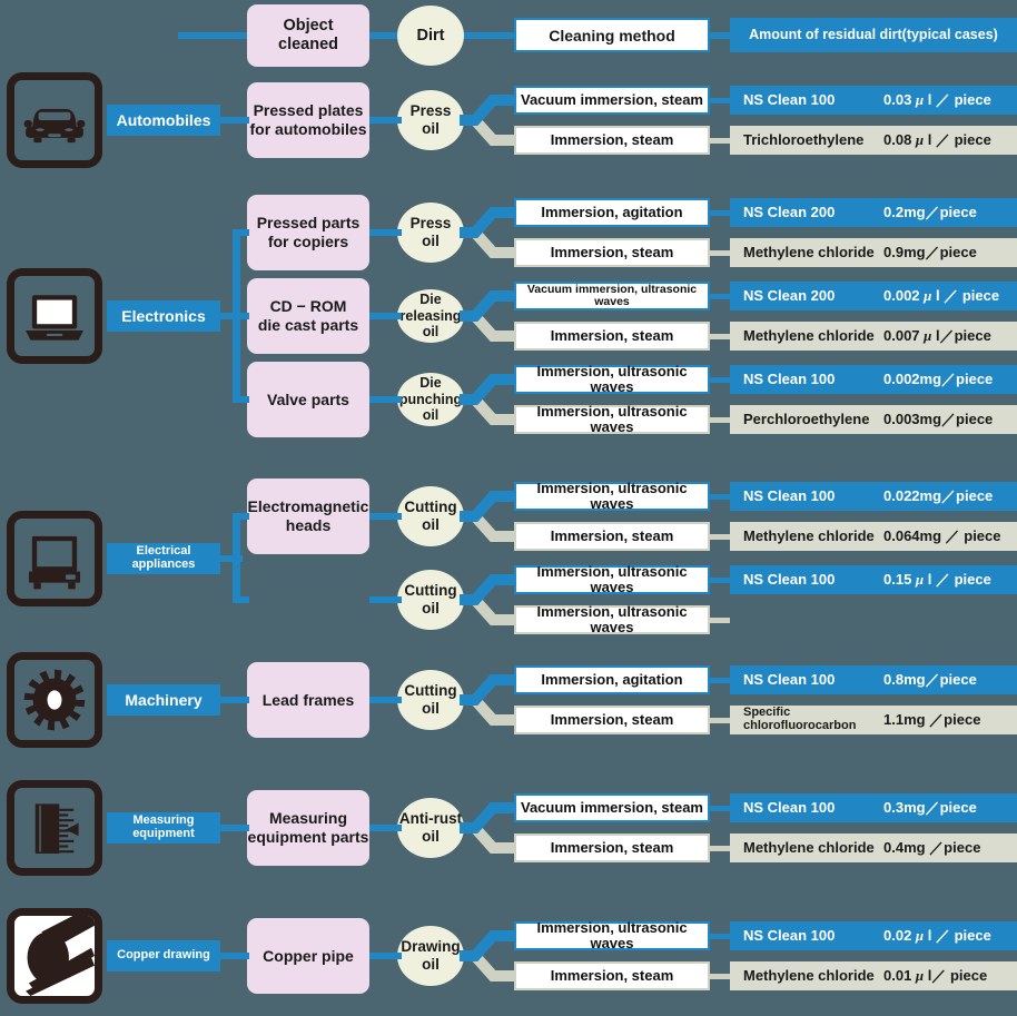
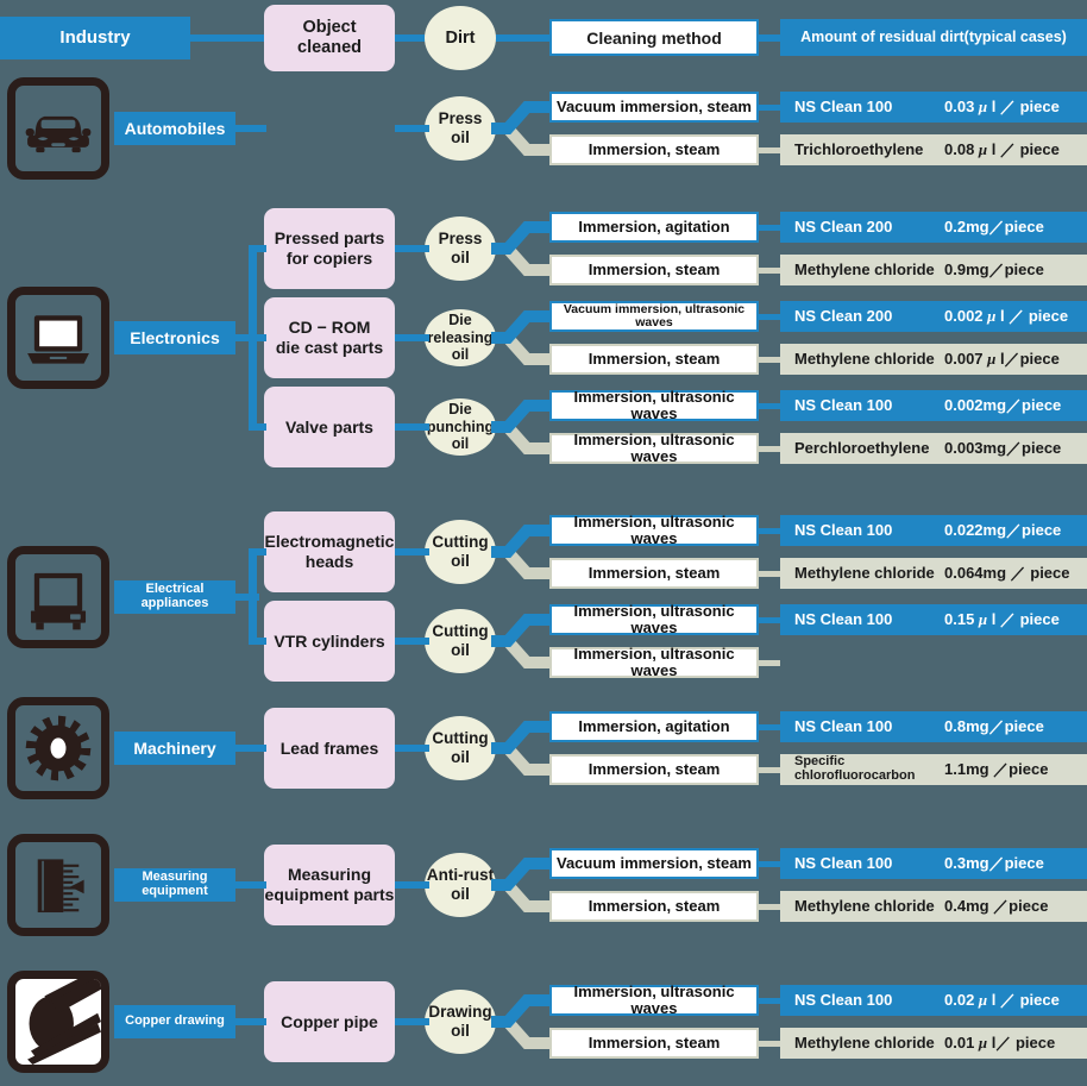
+ Industry
  Object
  cleaned
  Dirt
  Cleaning method
  Amount of residual dirt(typical cases)
  Vacuum immersion, steam
  NS Clean 100
  0.03 μ l ／ piece
  Immersion, steam
  Trichloroethylene
  0.08 μ l ／ piece
  Press
  oil
- Pressed plates
- for automobiles
  Automobiles
  Immersion, agitation
  NS Clean 200
  0.2mg／piece
  Immersion, steam
  Methylene chloride
  0.9mg／piece
  Press
  oil
  Pressed parts
  for copiers
  Vacuum immersion, ultrasonic waves
  NS Clean 200
  0.002 μ l ／ piece
  Immersion, steam
  Methylene chloride
  0.007 μ l／piece
  Die
  releasing
  oil
  CD − ROM
  die cast parts
  Immersion, ultrasonic waves
  NS Clean 100
  0.002mg／piece
  Immersion, ultrasonic waves
  Perchloroethylene
  0.003mg／piece
  Die
  punching
  oil
  Valve parts
  Electronics
  Immersion, ultrasonic waves
  NS Clean 100
  0.022mg／piece
  Immersion, steam
  Methylene chloride
  0.064mg ／ piece
  Cutting
  oil
  Electromagnetic
  heads
  Immersion, ultrasonic waves
  NS Clean 100
  0.15 μ l ／ piece
  Immersion, ultrasonic waves
  Cutting
  oil
+ VTR cylinders
  Electrical appliances
  Immersion, agitation
  NS Clean 100
  0.8mg／piece
  Immersion, steam
  Specific chlorofluorocarbon
  1.1mg ／piece
  Cutting
  oil
  Lead frames
  Machinery
  Vacuum immersion, steam
  NS Clean 100
  0.3mg／piece
  Immersion, steam
  Methylene chloride
  0.4mg ／piece
  Anti-rust
  oil
  Measuring
  equipment parts
  Measuring equipment
  Immersion, ultrasonic waves
  NS Clean 100
  0.02 μ l ／ piece
  Immersion, steam
  Methylene chloride
  0.01 μ l／ piece
  Drawing
  oil
  Copper pipe
  Copper drawing
